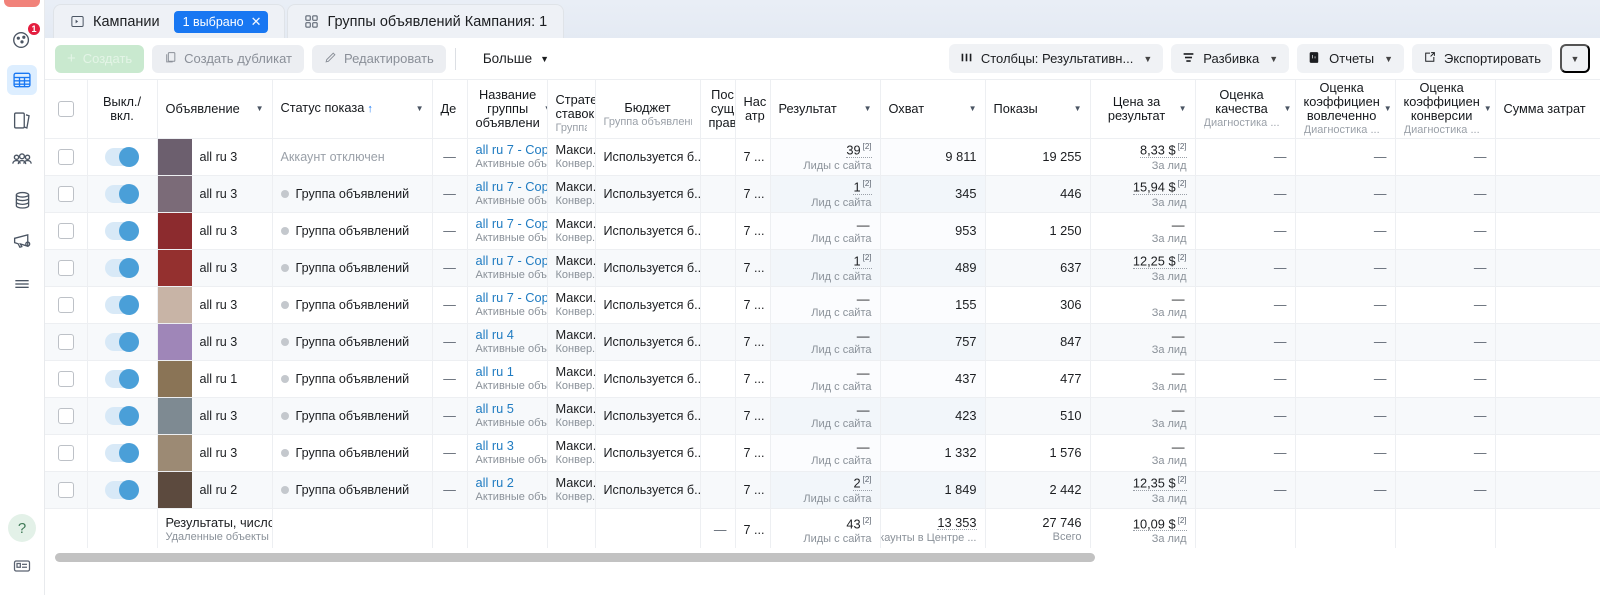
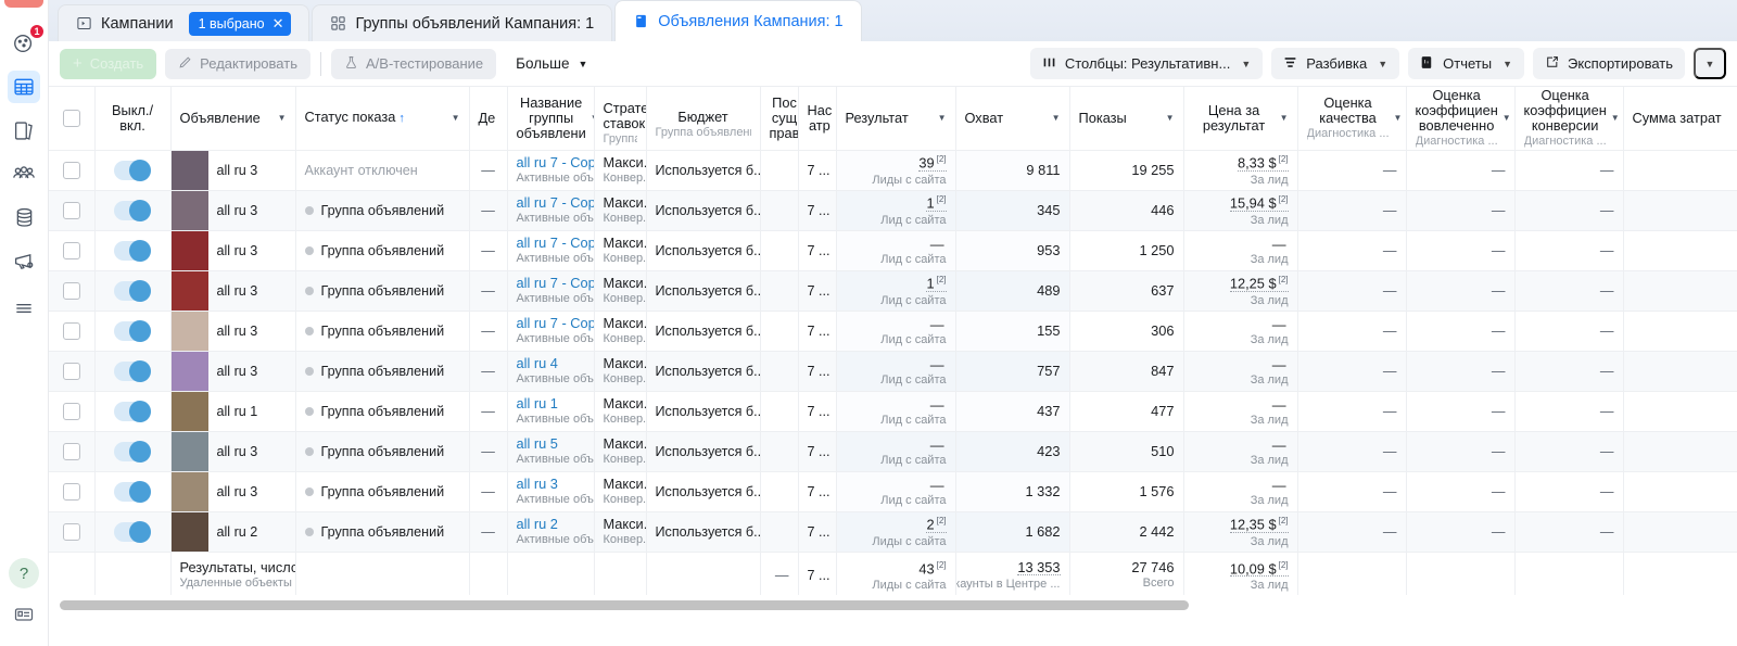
  1
  ?
  Кампании
  1 выбрано
  ✕
  Группы объявлений Кампания: 1
+ Объявления Кампания: 1
  +
  Создать
- Создать дубликат
  Редактировать
+ A/B-тестирование
  Больше
  ▼
  Столбцы: Результативн...
  ▼
  Разбивка
  ▼
  Отчеты
  ▼
  Экспортировать
  ▼
  	Выкл./ вкл.	Объявление ▼	Статус показа ↑ ▼	Де	Название группы объявлени	Страте ставок Групп	Бюджет Группа объявлен	Пос сущ прав	Нас атр	Результат ▼	Охват ▼	Показы ▼	Цена за результат ▼	Оценка качества Диагностика ... ▼	Оценка коэффициен вовлеченно Диагностика ... ▼	Оценка коэффициен конверсии Диагностика ... ▼	Сумма затрат
  		all ru 3	Аккаунт отключен	—	all ru 7 - CopАктивные объ	Макси.Конвер.	Используется б..		7 ...	39 [2]Лиды с сайта	9 811	19 255	8,33 $ [2]За лид	—	—	—
  		all ru 3	Группа объявлений	—	all ru 7 - CopАктивные объ	Макси.Конвер.	Используется б..		7 ...	1 [2]Лид с сайта	345	446	15,94 $ [2]За лид	—	—	—
  		all ru 3	Группа объявлений	—	all ru 7 - CopАктивные объ	Макси.Конвер.	Используется б..		7 ...	—Лид с сайта	953	1 250	—За лид	—	—	—
  		all ru 3	Группа объявлений	—	all ru 7 - CopАктивные объ	Макси.Конвер.	Используется б..		7 ...	1 [2]Лид с сайта	489	637	12,25 $ [2]За лид	—	—	—
  		all ru 3	Группа объявлений	—	all ru 7 - CopАктивные объ	Макси.Конвер.	Используется б..		7 ...	—Лид с сайта	155	306	—За лид	—	—	—
  		all ru 3	Группа объявлений	—	all ru 4Активные объ	Макси.Конвер.	Используется б..		7 ...	—Лид с сайта	757	847	—За лид	—	—	—
  		all ru 1	Группа объявлений	—	all ru 1Активные объ	Макси.Конвер.	Используется б..		7 ...	—Лид с сайта	437	477	—За лид	—	—	—
  		all ru 3	Группа объявлений	—	all ru 5Активные объ	Макси.Конвер.	Используется б..		7 ...	—Лид с сайта	423	510	—За лид	—	—	—
  		all ru 3	Группа объявлений	—	all ru 3Активные объ	Макси.Конвер.	Используется б..		7 ...	—Лид с сайта	1 332	1 576	—За лид	—	—	—
- 		all ru 2	Группа объявлений	—	all ru 2Активные объ	Макси.Конвер.	Используется б..		7 ...	2 [2]Лиды с сайта	1 849	2 442	12,35 $ [2]За лид	—	—	—
+ 		all ru 2	Группа объявлений	—	all ru 2Активные объ	Макси.Конвер.	Используется б..		7 ...	2 [2]Лиды с сайта	1 682	2 442	12,35 $ [2]За лид	—	—	—
  		Результаты, число Удаленные объекты						—	7 ...	43 [2] Лиды с сайта	13 353 каунты в Центре ...	27 746 Всего	10,09 $ [2] За лид
